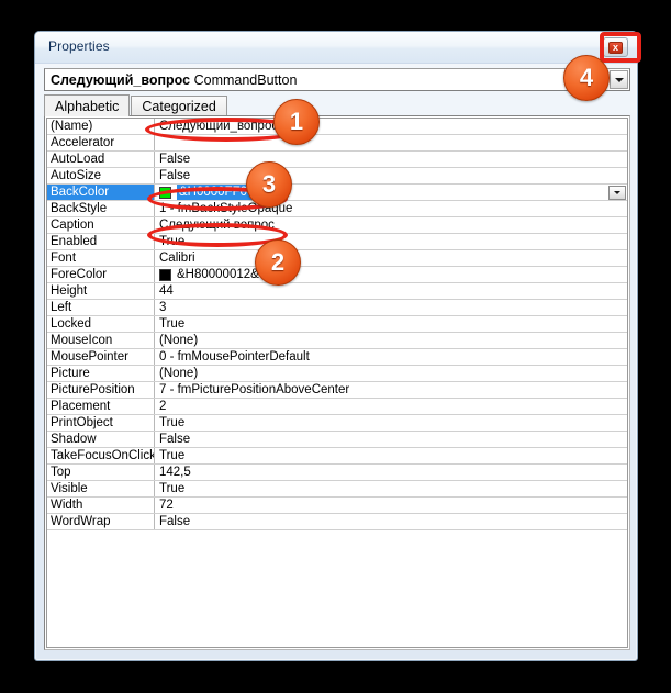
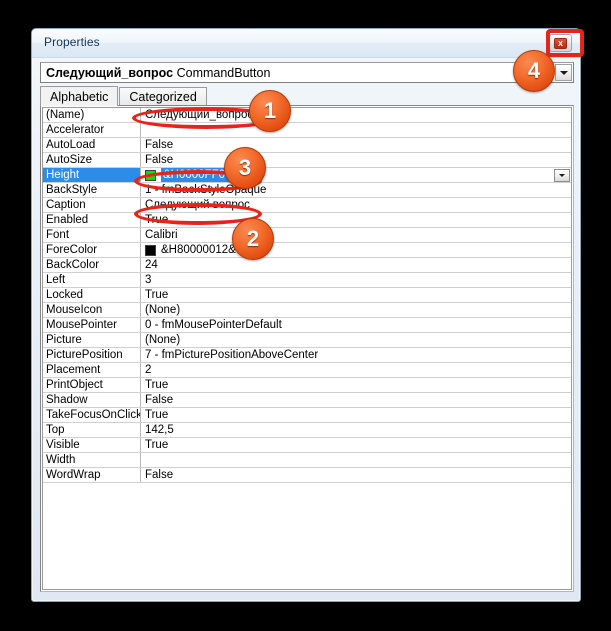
  Properties
  x
  Следующий_вопрос CommandButton
  Alphabetic
  Categorized
  (Name)
  Следующий_вопро
  Accelerator
  AutoLoad
  False
  AutoSize
  False
- BackColor
+ Height
  &H0000FF0
  BackStyle
  1 - fmBackStyleOpaque
  Caption
  Следующий вопрос
  Enabled
  True
  Font
  Calibri
  ForeColor
  &H80000012&
- Height
+ BackColor
- 44
+ 24
  Left
  3
  Locked
  True
  MouseIcon
  (None)
  MousePointer
  0 - fmMousePointerDefault
  Picture
  (None)
  PicturePosition
  7 - fmPicturePositionAboveCenter
  Placement
  2
  PrintObject
  True
  Shadow
  False
  TakeFocusOnClick
  True
  Top
  142,5
  Visible
  True
  Width
- 72
  WordWrap
  False
  1
  3
  2
  4
